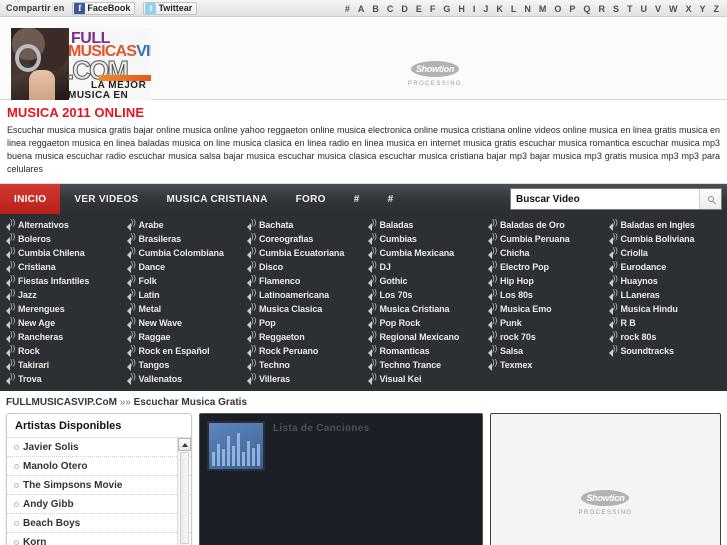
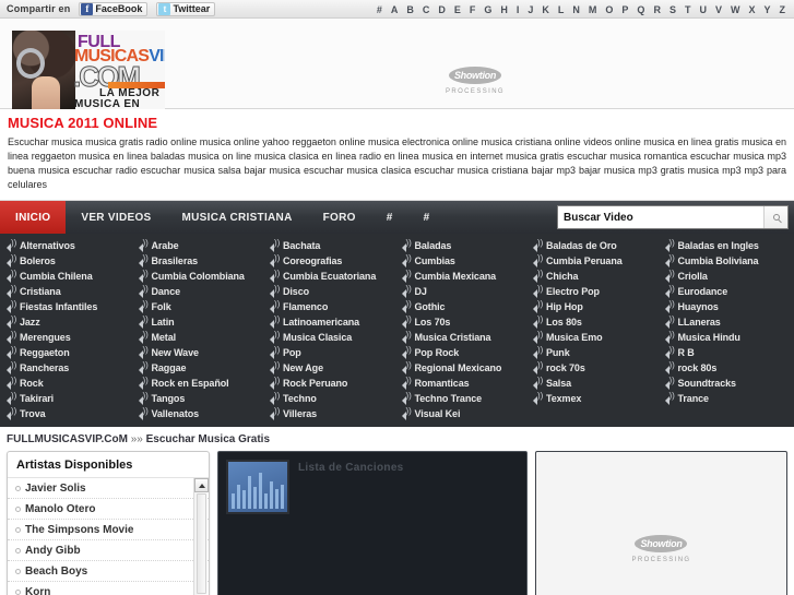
  Compartir en
  f
  FaceBook
  t
  Twittear
  #
  A
  B
  C
  D
  E
  F
  G
  H
  I
  J
  K
  L
  N
  M
  O
  P
  Q
  R
  S
  T
  U
  V
  W
  X
  Y
  Z
  FULL
  MUSICASVI
  .COM
  LA MEJOR
  Showtion
  MUSICA 2011 ONLINE
- Escuchar musica musica gratis bajar online musica online yahoo reggaeton online musica electronica online musica cristiana online videos online musica en linea gratis musica en linea reggaeton musica en linea baladas musica on line musica clasica en linea radio en linea musica en internet musica gratis escuchar musica romantica escuchar musica mp3 buena musica escuchar radio escuchar musica salsa bajar musica escuchar musica clasica escuchar musica cristiana bajar mp3 bajar musica mp3 gratis musica mp3 mp3 para celulares
+ Escuchar musica musica gratis radio online musica online yahoo reggaeton online musica electronica online musica cristiana online videos online musica en linea gratis musica en linea reggaeton musica en linea baladas musica on line musica clasica en linea radio en linea musica en internet musica gratis escuchar musica romantica escuchar musica mp3 buena musica escuchar radio escuchar musica salsa bajar musica escuchar musica clasica escuchar musica cristiana bajar mp3 bajar musica mp3 gratis musica mp3 mp3 para celulares
  INICIO
  VER VIDEOS
  MUSICA CRISTIANA
  FORO
  #
  #
  Buscar Video
  Alternativos
  Boleros
  Cumbia Chilena
  Cristiana
  Fiestas Infantiles
  Jazz
  Merengues
- New Age
+ Reggaeton
  Rancheras
  Rock
  Takirari
  Trova
  Arabe
  Brasileras
  Cumbia Colombiana
  Dance
  Folk
  Latin
  Metal
  New Wave
  Raggae
  Rock en Español
  Tangos
  Vallenatos
  Bachata
  Coreografias
  Cumbia Ecuatoriana
  Disco
  Flamenco
  Latinoamericana
  Musica Clasica
  Pop
- Reggaeton
+ New Age
  Rock Peruano
  Techno
  Villeras
  Baladas
  Cumbias
  Cumbia Mexicana
  DJ
  Gothic
  Los 70s
  Musica Cristiana
  Pop Rock
  Regional Mexicano
  Romanticas
  Techno Trance
  Visual Kei
  Baladas de Oro
  Cumbia Peruana
  Chicha
  Electro Pop
  Hip Hop
  Los 80s
  Musica Emo
  Punk
  rock 70s
  Salsa
  Texmex
  Baladas en Ingles
  Cumbia Boliviana
  Criolla
  Eurodance
  Huaynos
  LLaneras
  Musica Hindu
  R B
  rock 80s
  Soundtracks
+ Trance
  FULLMUSICASVIP.CoM »» Escuchar Musica Gratis
  Artistas Disponibles
  Javier Solis
  Manolo Otero
  The Simpsons Movie
  Andy Gibb
  Beach Boys
  Korn
  Lista de Canciones
  Showtion
